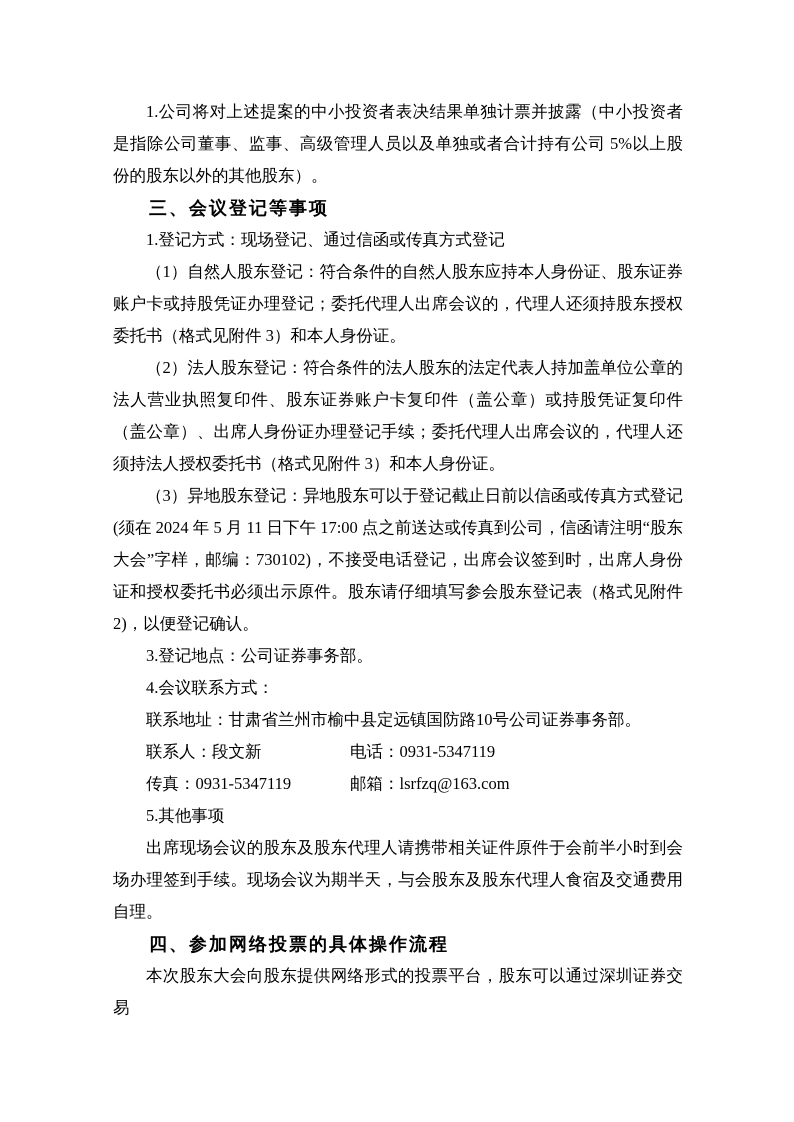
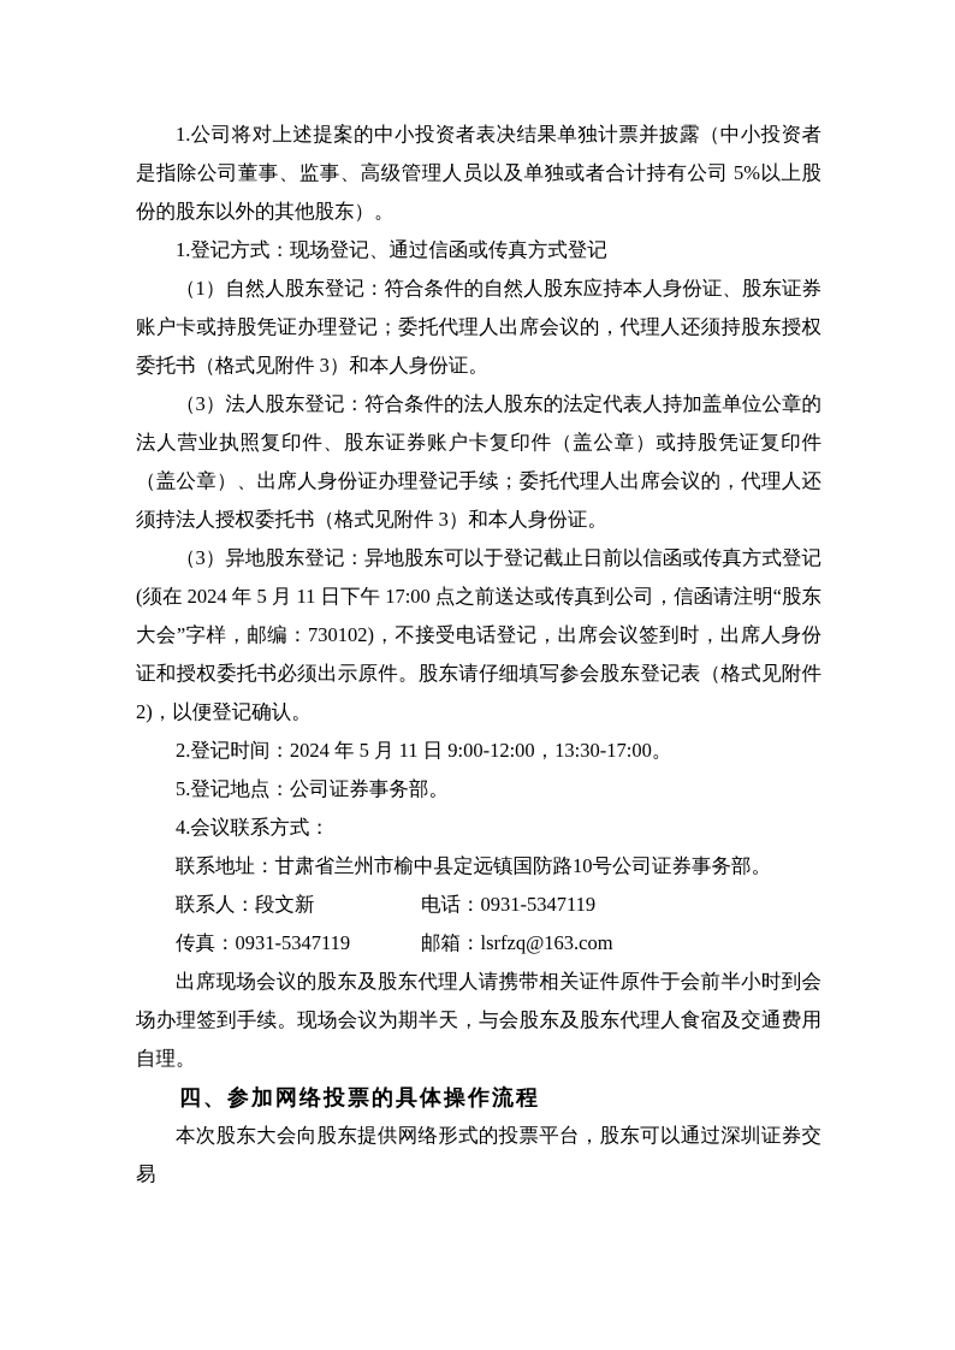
  1.公司将对上述提案的中小投资者表决结果单独计票并披露（中小投资者是指除公司董事、监事、高级管理人员以及单独或者合计持有公司 5%以上股份的股东以外的其他股东）。
- 三、会议登记等事项
  1.登记方式：现场登记、通过信函或传真方式登记
  （1）自然人股东登记：符合条件的自然人股东应持本人身份证、股东证券账户卡或持股凭证办理登记；委托代理人出席会议的，代理人还须持股东授权委托书（格式见附件 3）和本人身份证。
- （2）法人股东登记：符合条件的法人股东的法定代表人持加盖单位公章的法人营业执照复印件、股东证券账户卡复印件（盖公章）或持股凭证复印件（盖公章）、出席人身份证办理登记手续；委托代理人出席会议的，代理人还须持法人授权委托书（格式见附件 3）和本人身份证。
+ （3）法人股东登记：符合条件的法人股东的法定代表人持加盖单位公章的法人营业执照复印件、股东证券账户卡复印件（盖公章）或持股凭证复印件（盖公章）、出席人身份证办理登记手续；委托代理人出席会议的，代理人还须持法人授权委托书（格式见附件 3）和本人身份证。
  （3）异地股东登记：异地股东可以于登记截止日前以信函或传真方式登记(须在 2024 年 5 月 11 日下午 17:00 点之前送达或传真到公司，信函请注明“股东大会”字样，邮编：730102)，不接受电话登记，出席会议签到时，出席人身份证和授权委托书必须出示原件。股东请仔细填写参会股东登记表（格式见附件 2)，以便登记确认。
+ 2.登记时间：2024 年 5 月 11 日 9:00-12:00，13:30-17:00。
- 3.登记地点：公司证券事务部。
+ 5.登记地点：公司证券事务部。
  4.会议联系方式：
  联系地址：甘肃省兰州市榆中县定远镇国防路10号公司证券事务部。
  联系人：段文新 电话：0931-5347119
  传真：0931-5347119 邮箱：lsrfzq@163.com
- 5.其他事项
  出席现场会议的股东及股东代理人请携带相关证件原件于会前半小时到会场办理签到手续。现场会议为期半天，与会股东及股东代理人食宿及交通费用自理。
  四、参加网络投票的具体操作流程
  本次股东大会向股东提供网络形式的投票平台，股东可以通过深圳证券交易
